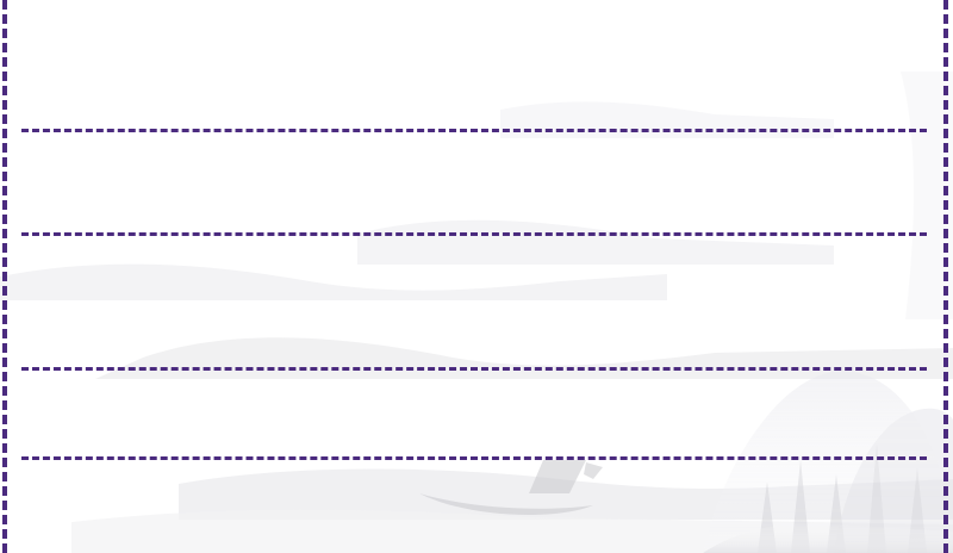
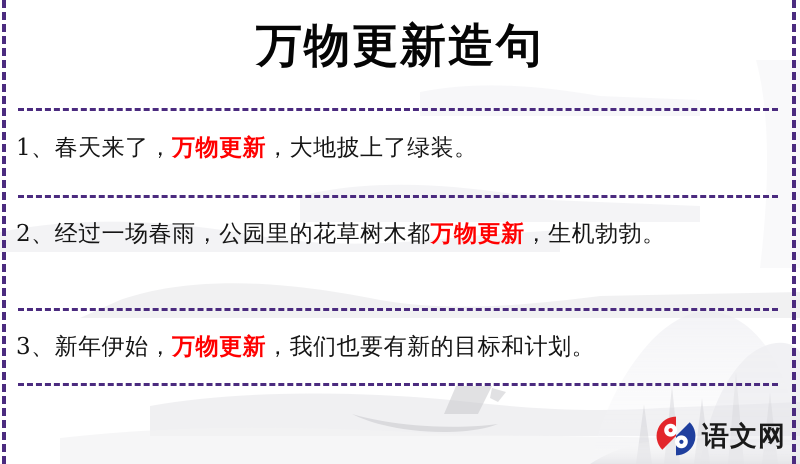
+ 万物更新造句
+ 1、春天来了，万物更新，大地披上了绿装。
+ 2、经过一场春雨，公园里的花草树木都万物更新，生机勃勃。
+ 3、新年伊始，万物更新，我们也要有新的目标和计划。
+ 语文网
